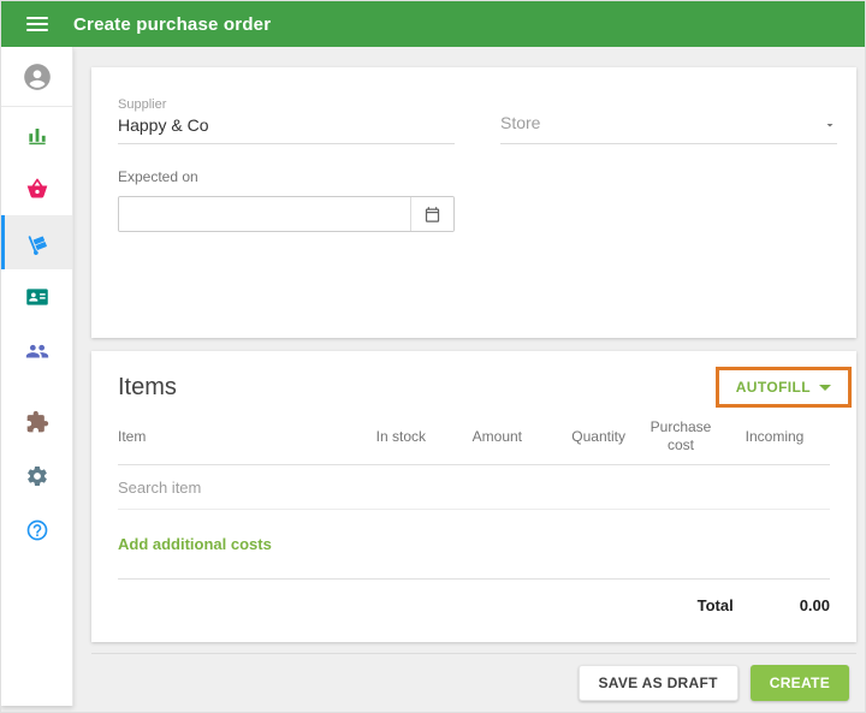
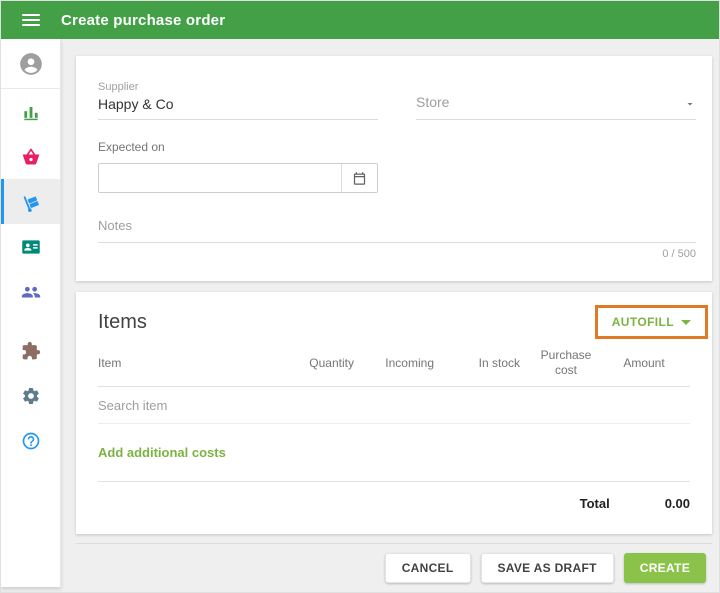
  Create purchase order
  Supplier
  Happy & Co
  Store
  Expected on
+ Notes
+ 0 / 500
  Items
  AUTOFILL
  Item
- In stock
+ Quantity
- Amount
+ Incoming
- Quantity
+ In stock
  Purchase cost
- Incoming
+ Amount
  Search item
  Add additional costs
  Total
  0.00
+ CANCEL
  SAVE AS DRAFT
  CREATE
